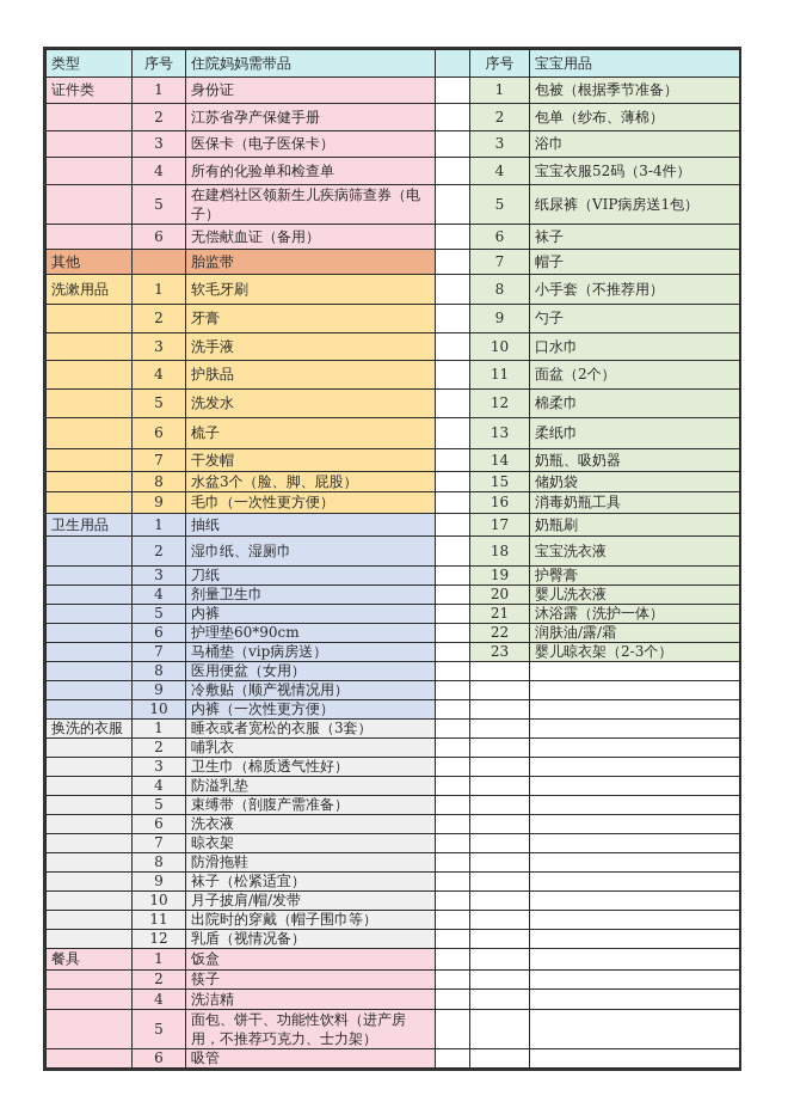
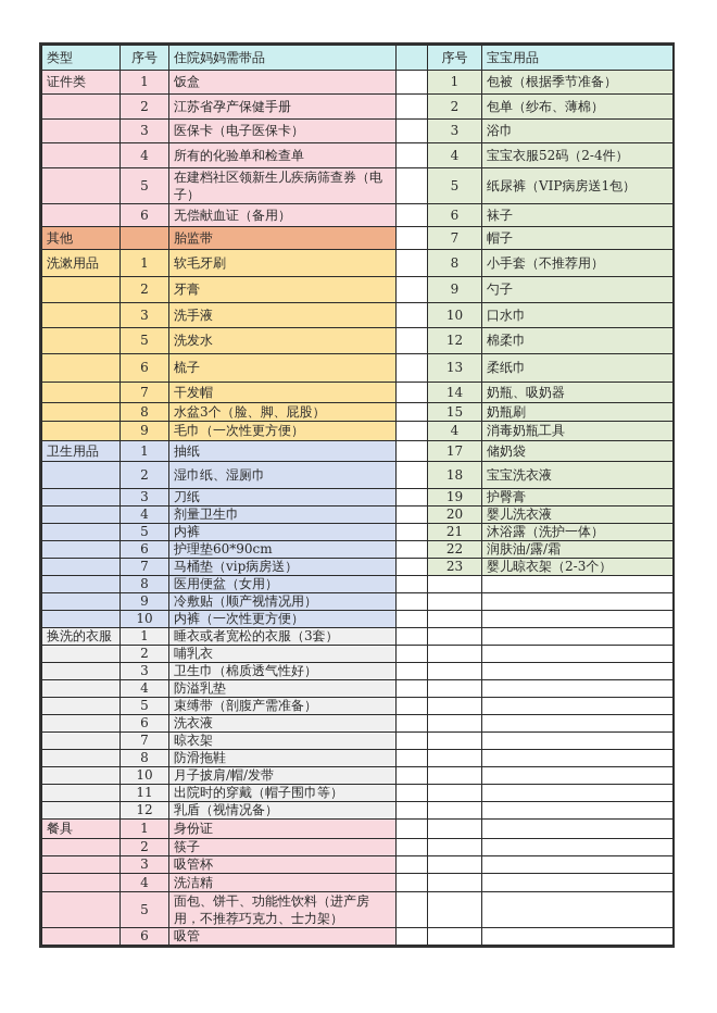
  类型	序号	住院妈妈需带品		序号	宝宝用品
- 证件类	1	身份证		1	包被（根据季节准备）
+ 证件类	1	饭盒		1	包被（根据季节准备）
  	2	江苏省孕产保健手册		2	包单（纱布、薄棉）
  	3	医保卡（电子医保卡）		3	浴巾
- 	4	所有的化验单和检查单		4	宝宝衣服52码（3-4件）
+ 	4	所有的化验单和检查单		4	宝宝衣服52码（2-4件）
  	5	在建档社区领新生儿疾病筛查券（电子）		5	纸尿裤（VIP病房送1包）
  	6	无偿献血证（备用）		6	袜子
  其他		胎监带		7	帽子
  洗漱用品	1	软毛牙刷		8	小手套（不推荐用）
  	2	牙膏		9	勺子
  	3	洗手液		10	口水巾
- 	4	护肤品		11	面盆（2个）
  	5	洗发水		12	棉柔巾
  	6	梳子		13	柔纸巾
  	7	干发帽		14	奶瓶、吸奶器
- 	8	水盆3个（脸、脚、屁股）		15	储奶袋
+ 	8	水盆3个（脸、脚、屁股）		15	奶瓶刷
- 	9	毛巾（一次性更方便）		16	消毒奶瓶工具
+ 	9	毛巾（一次性更方便）		4	消毒奶瓶工具
- 卫生用品	1	抽纸		17	奶瓶刷
+ 卫生用品	1	抽纸		17	储奶袋
  	2	湿巾纸、湿厕巾		18	宝宝洗衣液
  	3	刀纸		19	护臀膏
  	4	剂量卫生巾		20	婴儿洗衣液
  	5	内裤		21	沐浴露（洗护一体）
  	6	护理垫60*90cm		22	润肤油/露/霜
  	7	马桶垫（vip病房送）		23	婴儿晾衣架（2-3个）
  	8	医用便盆（女用）
  	9	冷敷贴（顺产视情况用）
  	10	内裤（一次性更方便）
  换洗的衣服	1	睡衣或者宽松的衣服（3套）
  	2	哺乳衣
  	3	卫生巾（棉质透气性好）
  	4	防溢乳垫
  	5	束缚带（剖腹产需准备）
  	6	洗衣液
  	7	晾衣架
  	8	防滑拖鞋
- 	9	袜子（松紧适宜）
  	10	月子披肩/帽/发带
  	11	出院时的穿戴（帽子围巾等）
  	12	乳盾（视情况备）
- 餐具	1	饭盒
+ 餐具	1	身份证
  	2	筷子
+ 	3	吸管杯
  	4	洗洁精
  	5	面包、饼干、功能性饮料（进产房用，不推荐巧克力、士力架）
  	6	吸管
